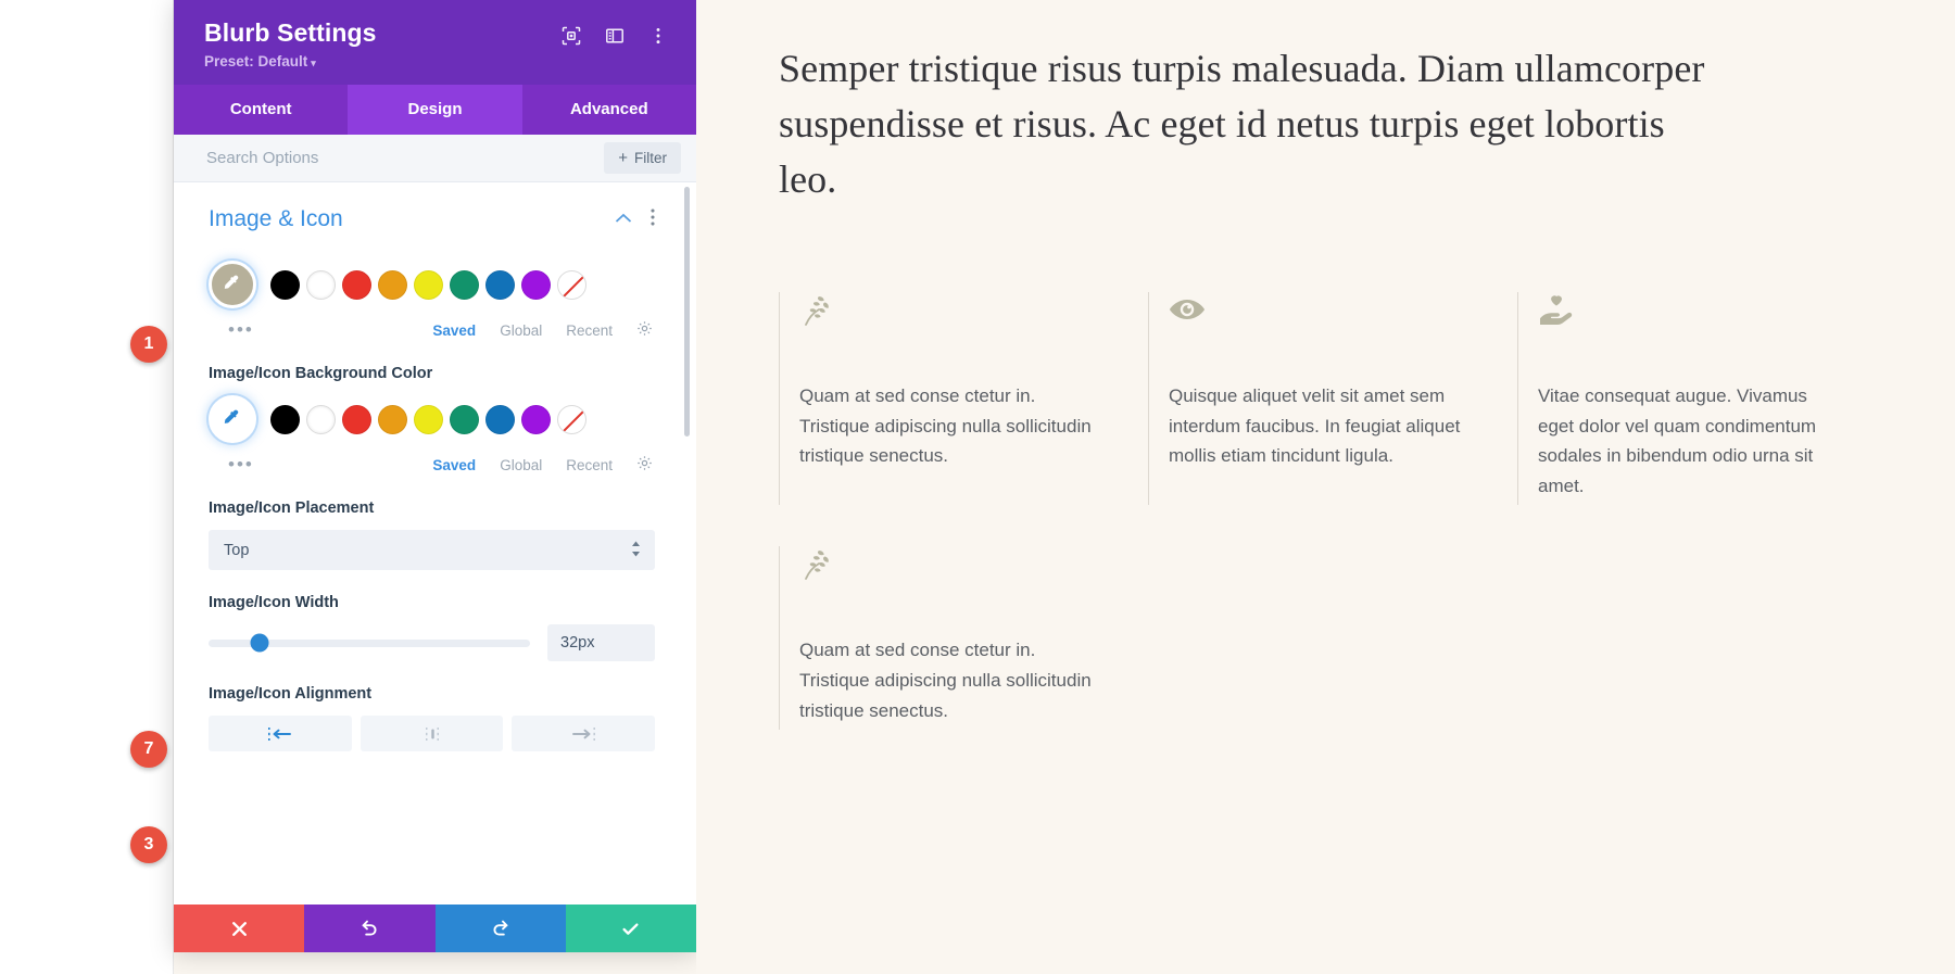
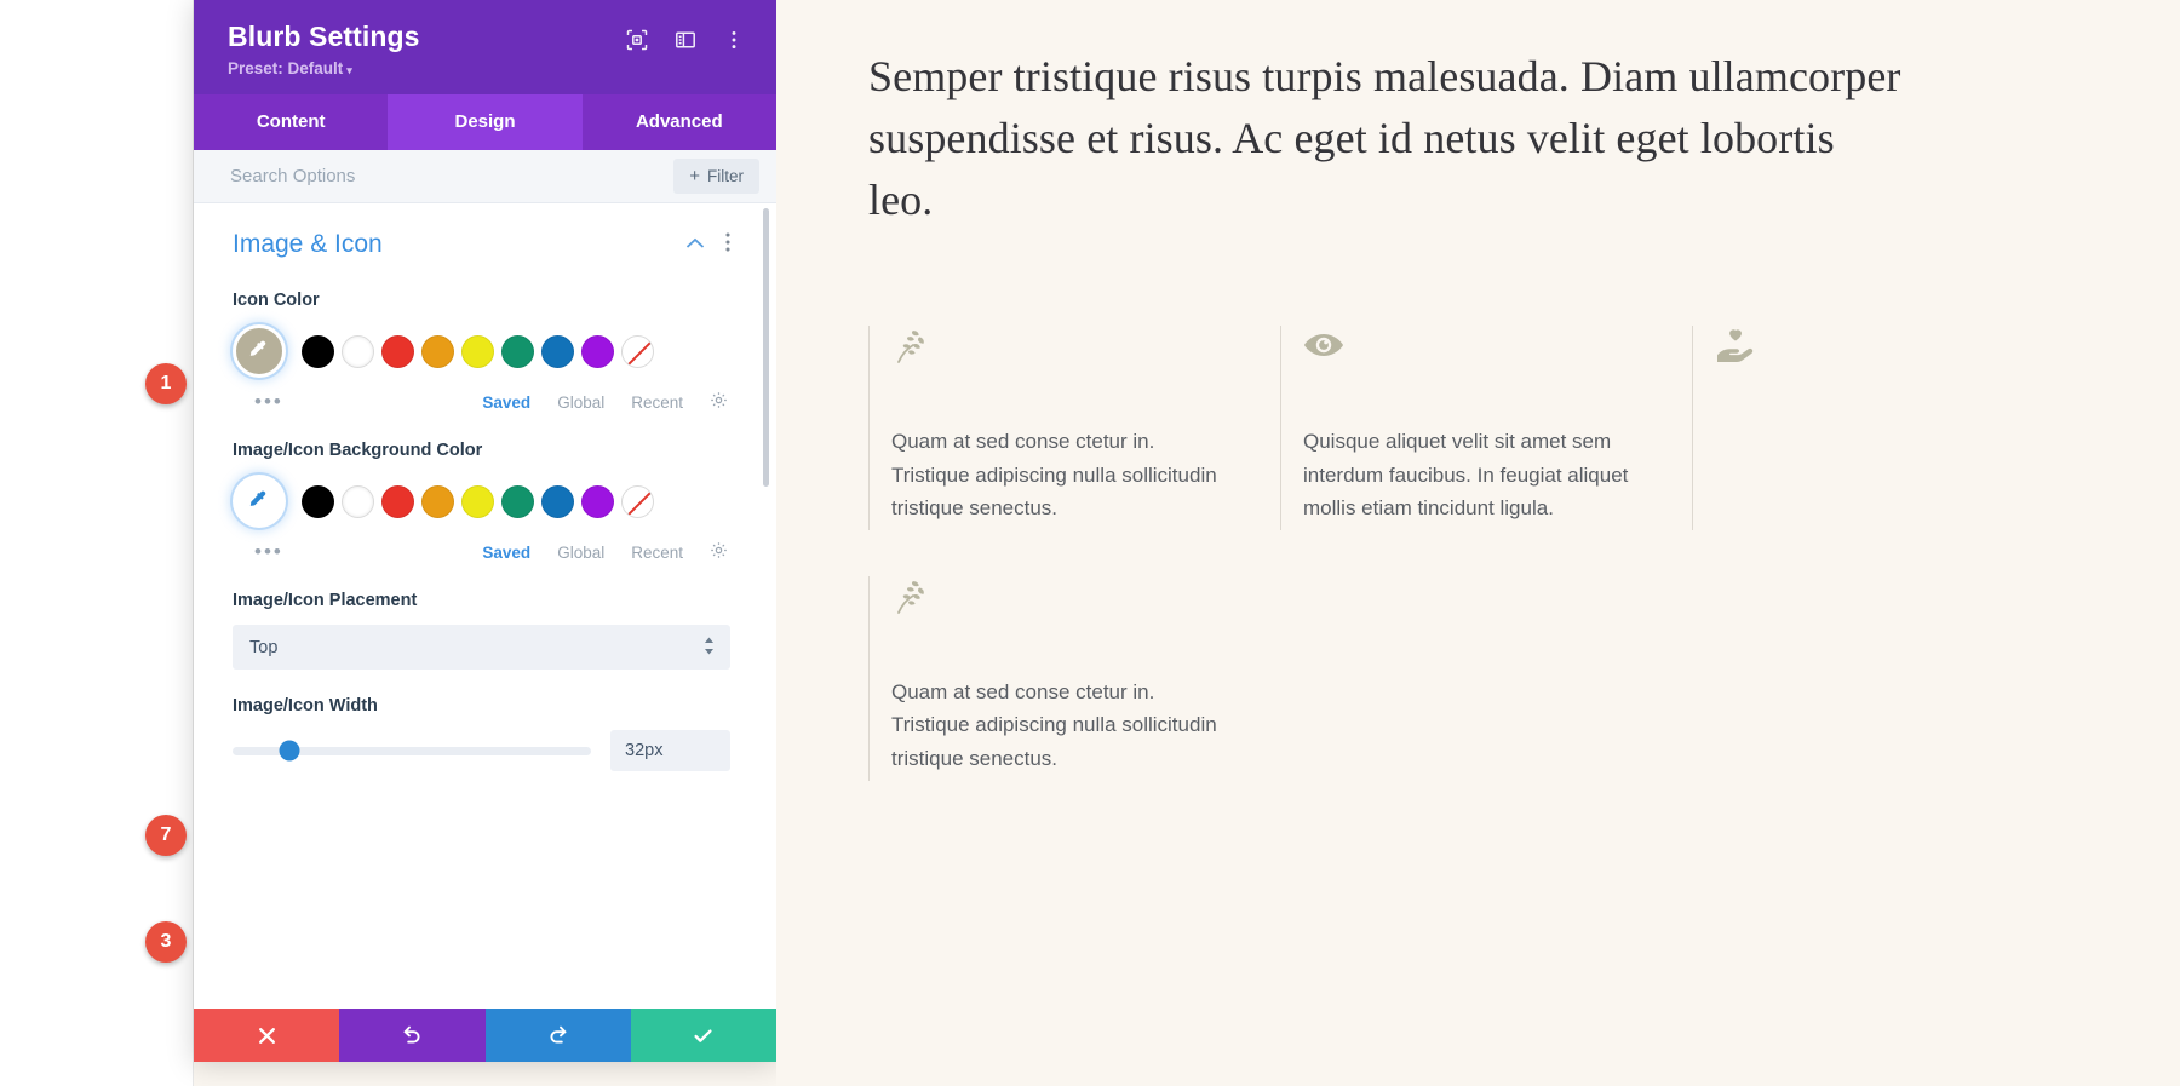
  Blurb Settings
  Preset: Default ▾
  Content
  Design
  Advanced
  Search Options
  +
  Filter
  Image & Icon
+ Icon Color
  •••
  Saved
  Global
  Recent
  Image/Icon Background Color
  •••
  Saved
  Global
  Recent
  Image/Icon Placement
  Top
  Image/Icon Width
  32px
- Image/Icon Alignment
  1
  7
  3
- Semper tristique risus turpis malesuada. Diam ullamcorper suspendisse et risus. Ac eget id netus turpis eget lobortis leo.
+ Semper tristique risus turpis malesuada. Diam ullamcorper suspendisse et risus. Ac eget id netus velit eget lobortis leo.
  Quam at sed conse ctetur in. Tristique adipiscing nulla sollicitudin tristique senectus.
  Quisque aliquet velit sit amet sem interdum faucibus. In feugiat aliquet mollis etiam tincidunt ligula.
- Vitae consequat augue. Vivamus eget dolor vel quam condimentum sodales in bibendum odio urna sit amet.
  Quam at sed conse ctetur in. Tristique adipiscing nulla sollicitudin tristique senectus.
